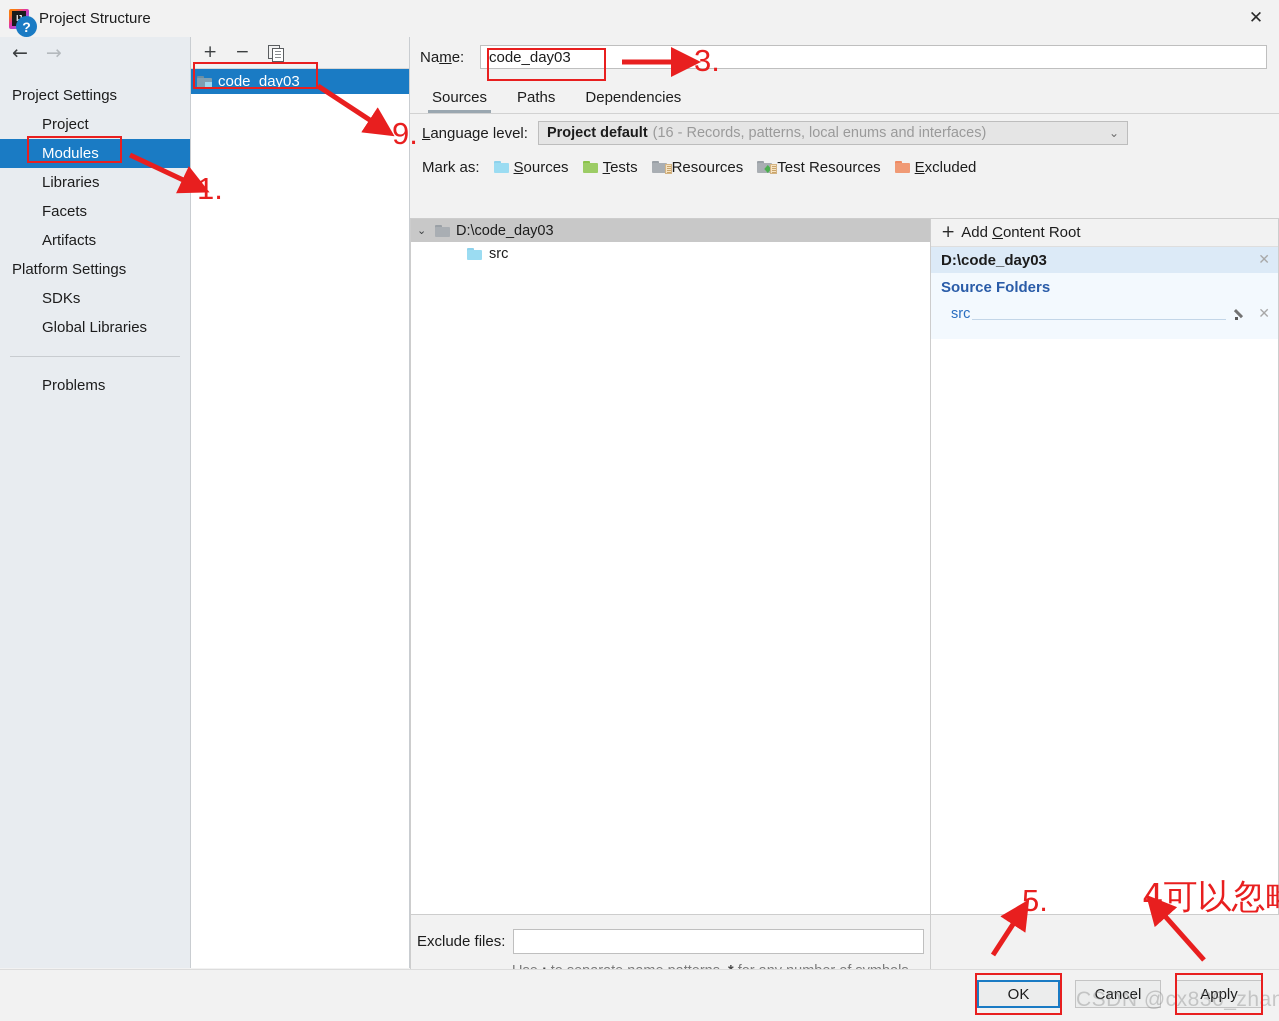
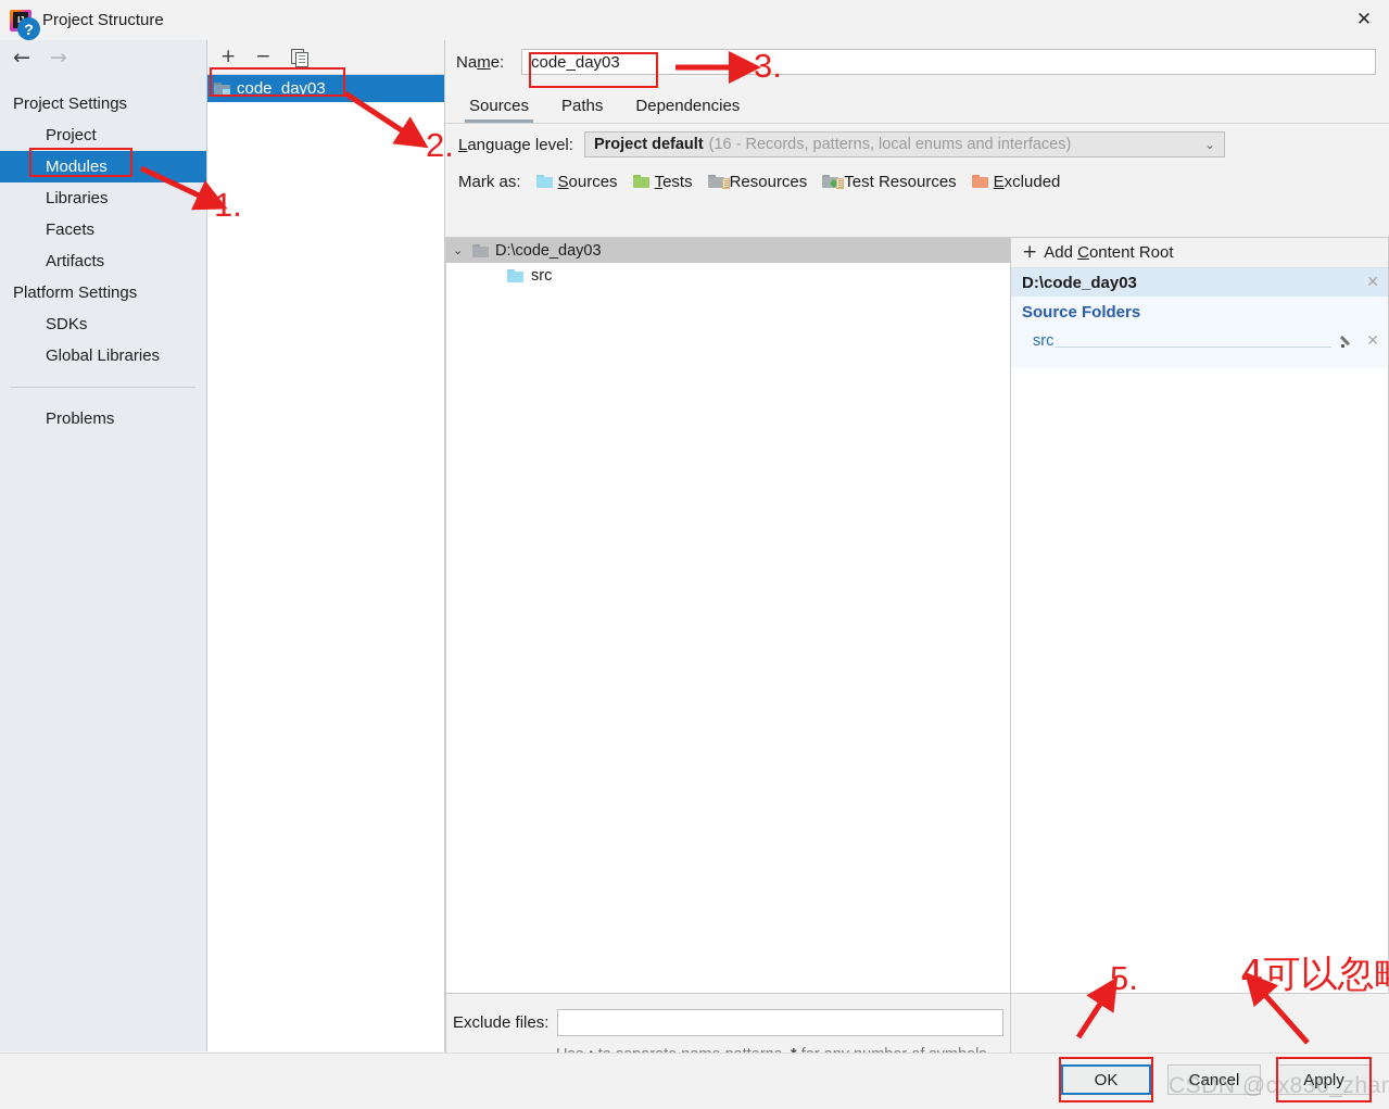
  Project Structure
  ✕
  ←
  →
  Project Settings
  Project
  Modules
  Libraries
  Facets
  Artifacts
  Platform Settings
  SDKs
  Global Libraries
  Problems
  +
  −
  code_day03
  Name:
  code_day03
  Sources
  Paths
  Dependencies
  Language level:
  Project default
  (16 - Records, patterns, local enums and interfaces)
  ⌄
  Mark as:
  Sources
  Tests
  Resources
  Test Resources
  Excluded
  ⌄
  D:\code_day03
  src
  +
  Add Content Root
  D:\code_day03
  ✕
  Source Folders
  src
  ✕
  Exclude files:
  ?
  OK
  Cancel
  Apply
  CSDN @cx836_zhan
  1.
- 9.
+ 2.
  3.
  4可以忽
  5.
